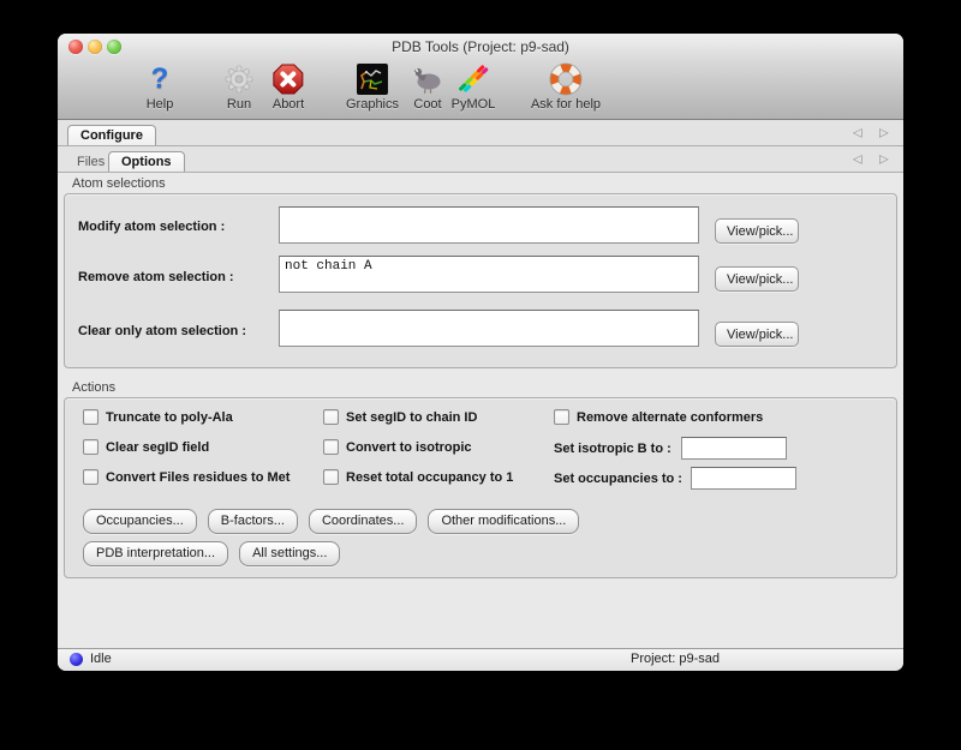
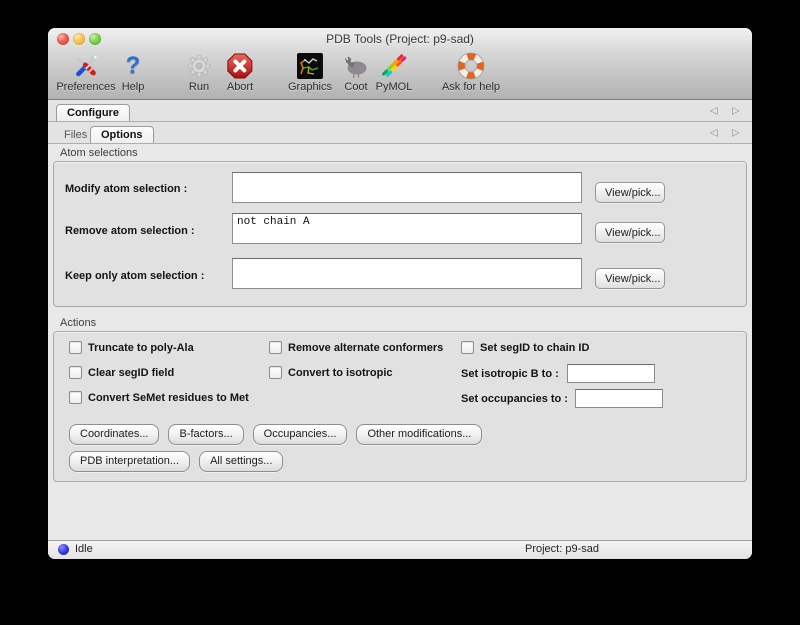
  PDB Tools (Project: p9-sad)
+ Preferences
  ?
  Help
  Run
  Abort
  Graphics
  Coot
  PyMOL
  Ask for help
  Configure
  ◁
  ▷
  Files
  Options
  ◁
  ▷
  Atom selections
  Modify atom selection :
  View/pick...
  Remove atom selection :
  not chain A
  View/pick...
- Clear only atom selection :
+ Keep only atom selection :
  View/pick...
  Actions
  Truncate to poly-Ala
  Clear segID field
- Convert Files residues to Met
+ Convert SeMet residues to Met
- Set segID to chain ID
+ Remove alternate conformers
  Convert to isotropic
- Reset total occupancy to 1
- Remove alternate conformers
+ Set segID to chain ID
  Set isotropic B to :
  Set occupancies to :
- Occupancies...
+ Coordinates...
  B-factors...
- Coordinates...
+ Occupancies...
  Other modifications...
  PDB interpretation...
  All settings...
  Idle
  Project: p9-sad
